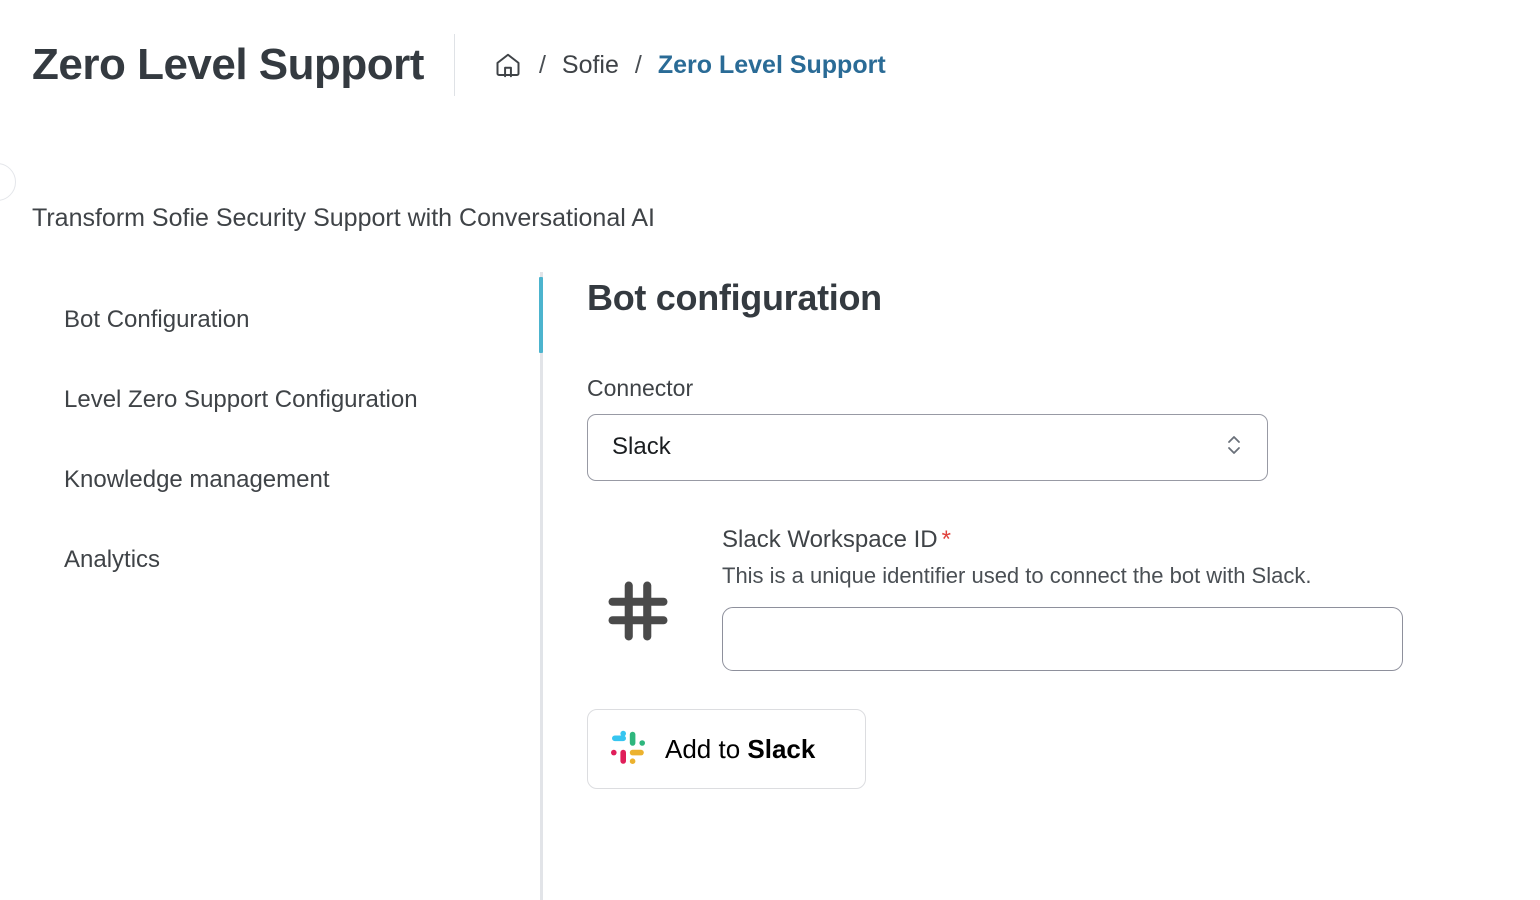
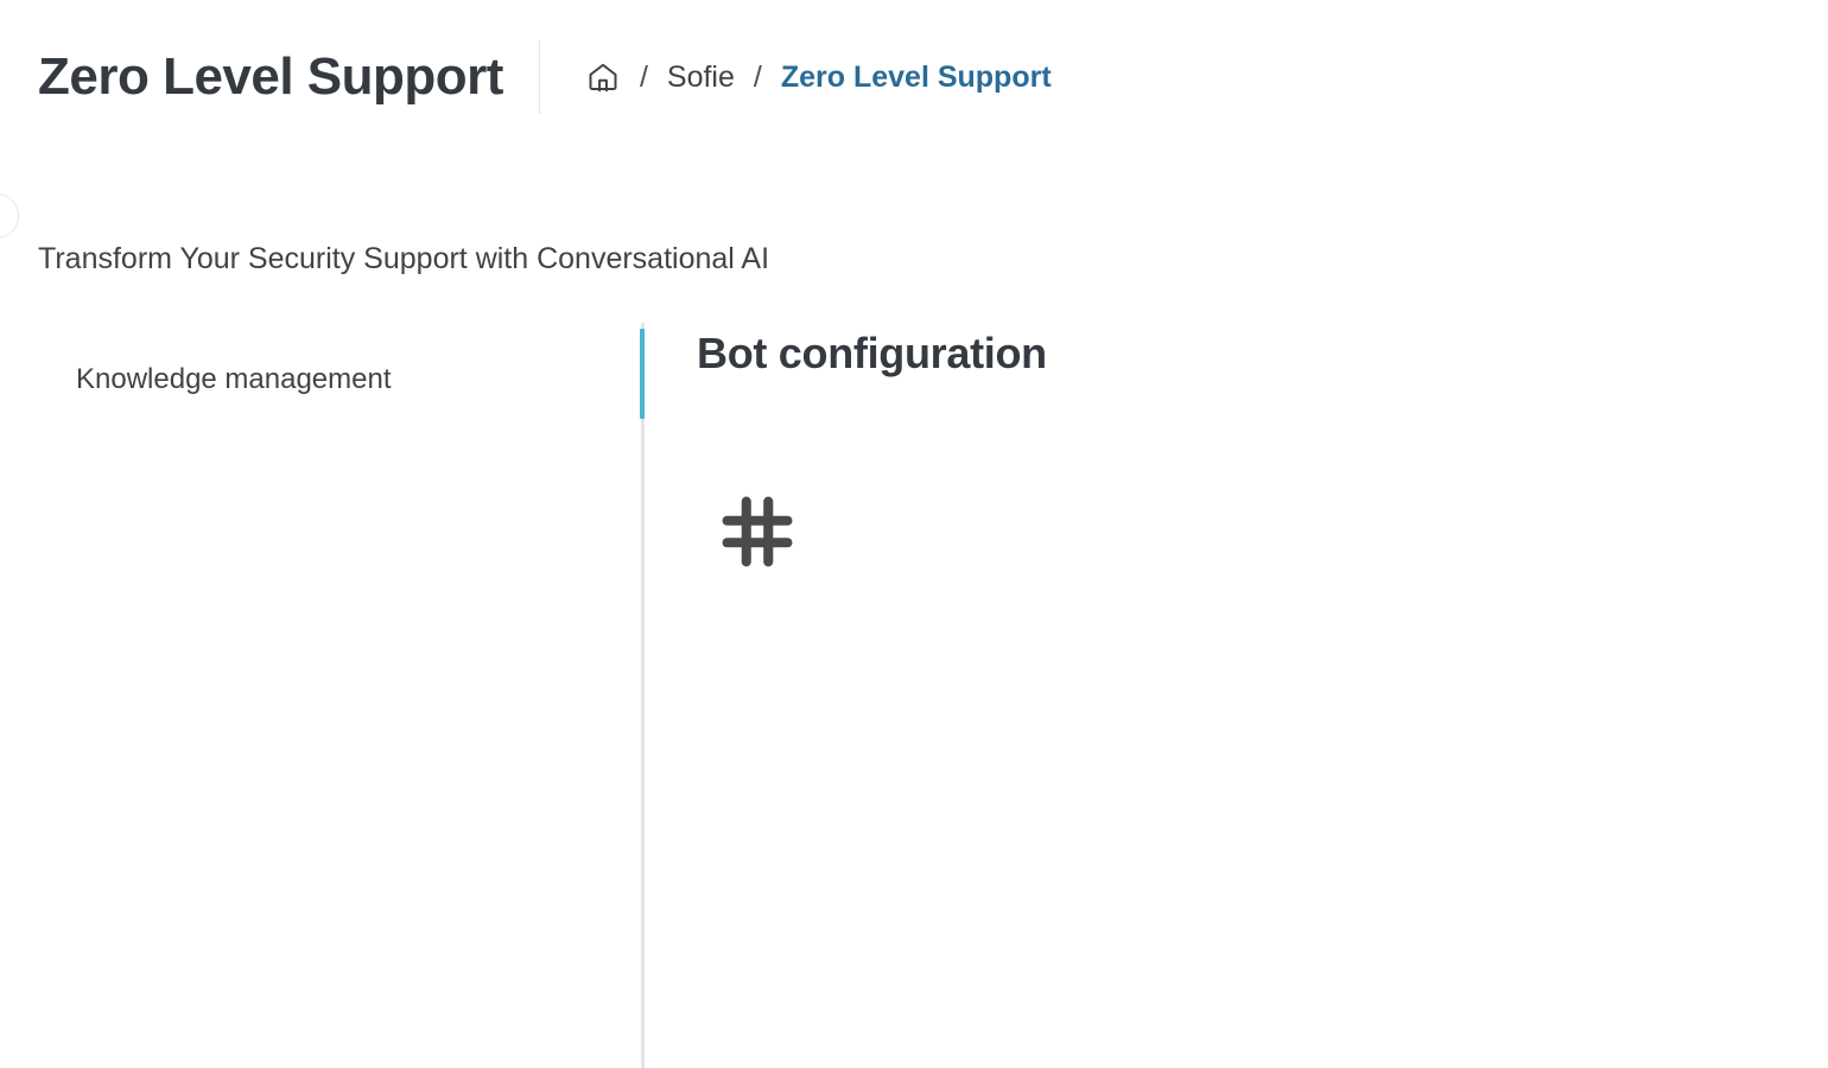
  Zero Level Support
  /
  Sofie
  /
  Zero Level Support
- Transform Sofie Security Support with Conversational AI
+ Transform Your Security Support with Conversational AI
- Bot Configuration
- Level Zero Support Configuration
  Knowledge management
- Analytics
  Bot configuration
- Connector
- Slack
- Slack Workspace ID *
- This is a unique identifier used to connect the bot with Slack.
- Add to Slack
